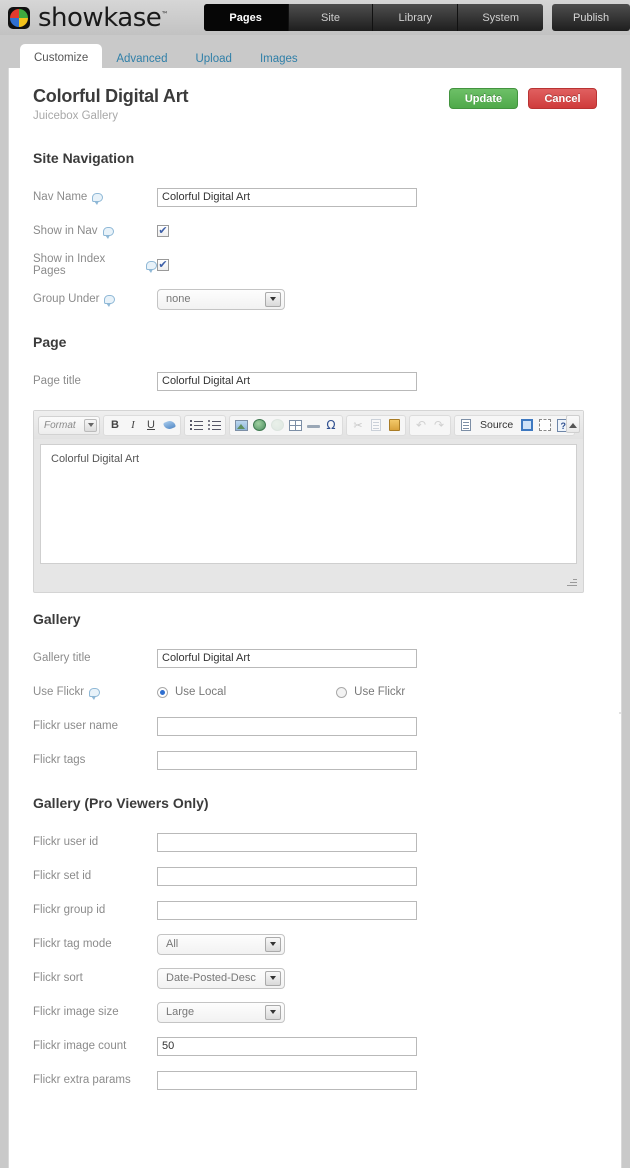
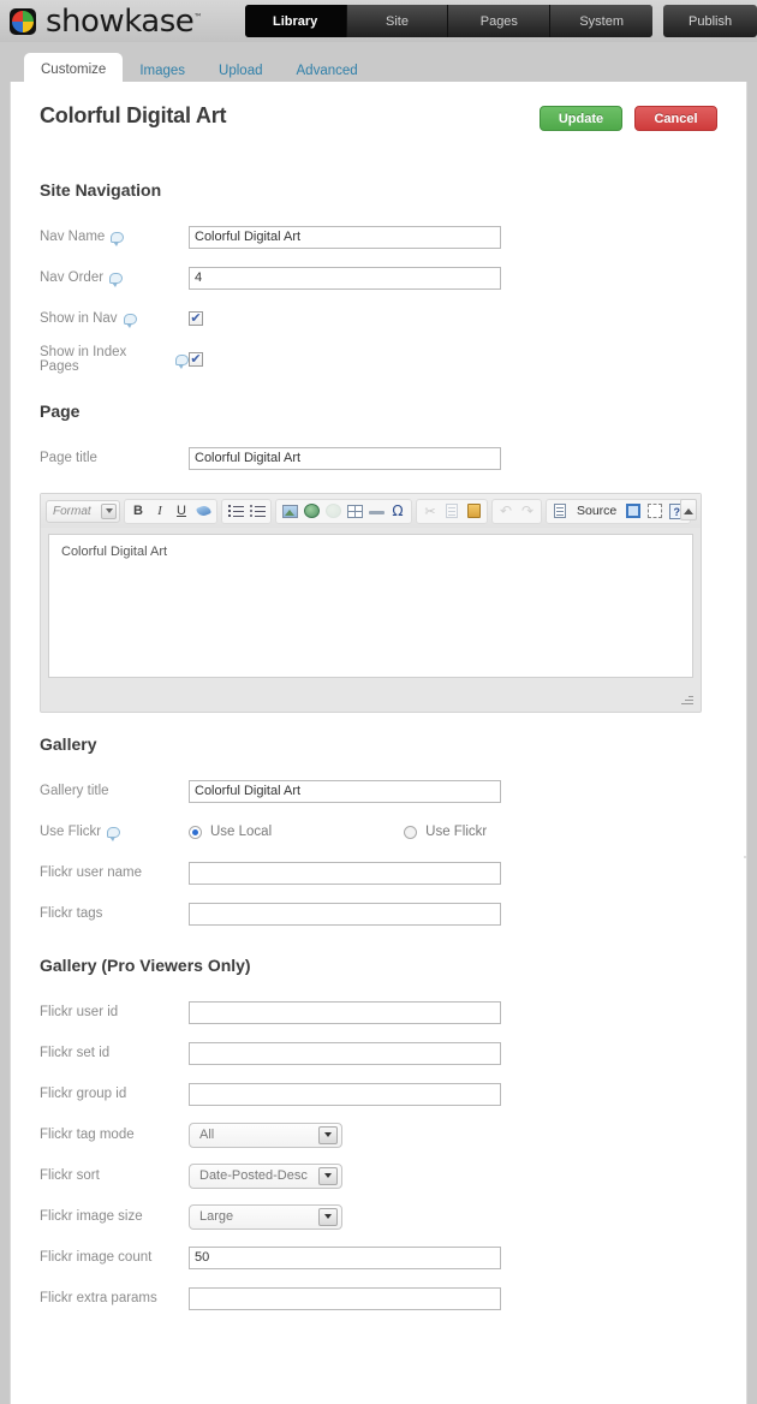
  showkase™
- Pages
+ Library
  Site
- Library
+ Pages
  System
  Publish
  Customize
- Advanced
+ Images
  Upload
- Images
+ Advanced
  Colorful Digital Art
- Juicebox Gallery
  Update
  Cancel
  Site Navigation
  Nav Name
  Colorful Digital Art
+ Nav Order
+ 4
  Show in Nav
  ✔
  Show in Index Pages
  ✔
- Group Under
- none
  Page
  Page title
  Colorful Digital Art
  Format
  B
  I
  U
  Ω
  ✂
  ↶
  ↷
  Source
  ?
  Colorful Digital Art
  Gallery
  Gallery title
  Colorful Digital Art
  Use Flickr
  Use Local
  Use Flickr
  Flickr user name
  Flickr tags
  Gallery (Pro Viewers Only)
  Flickr user id
  Flickr set id
  Flickr group id
  Flickr tag mode
  All
  Flickr sort
  Date-Posted-Desc
  Flickr image size
  Large
  Flickr image count
  50
  Flickr extra params
